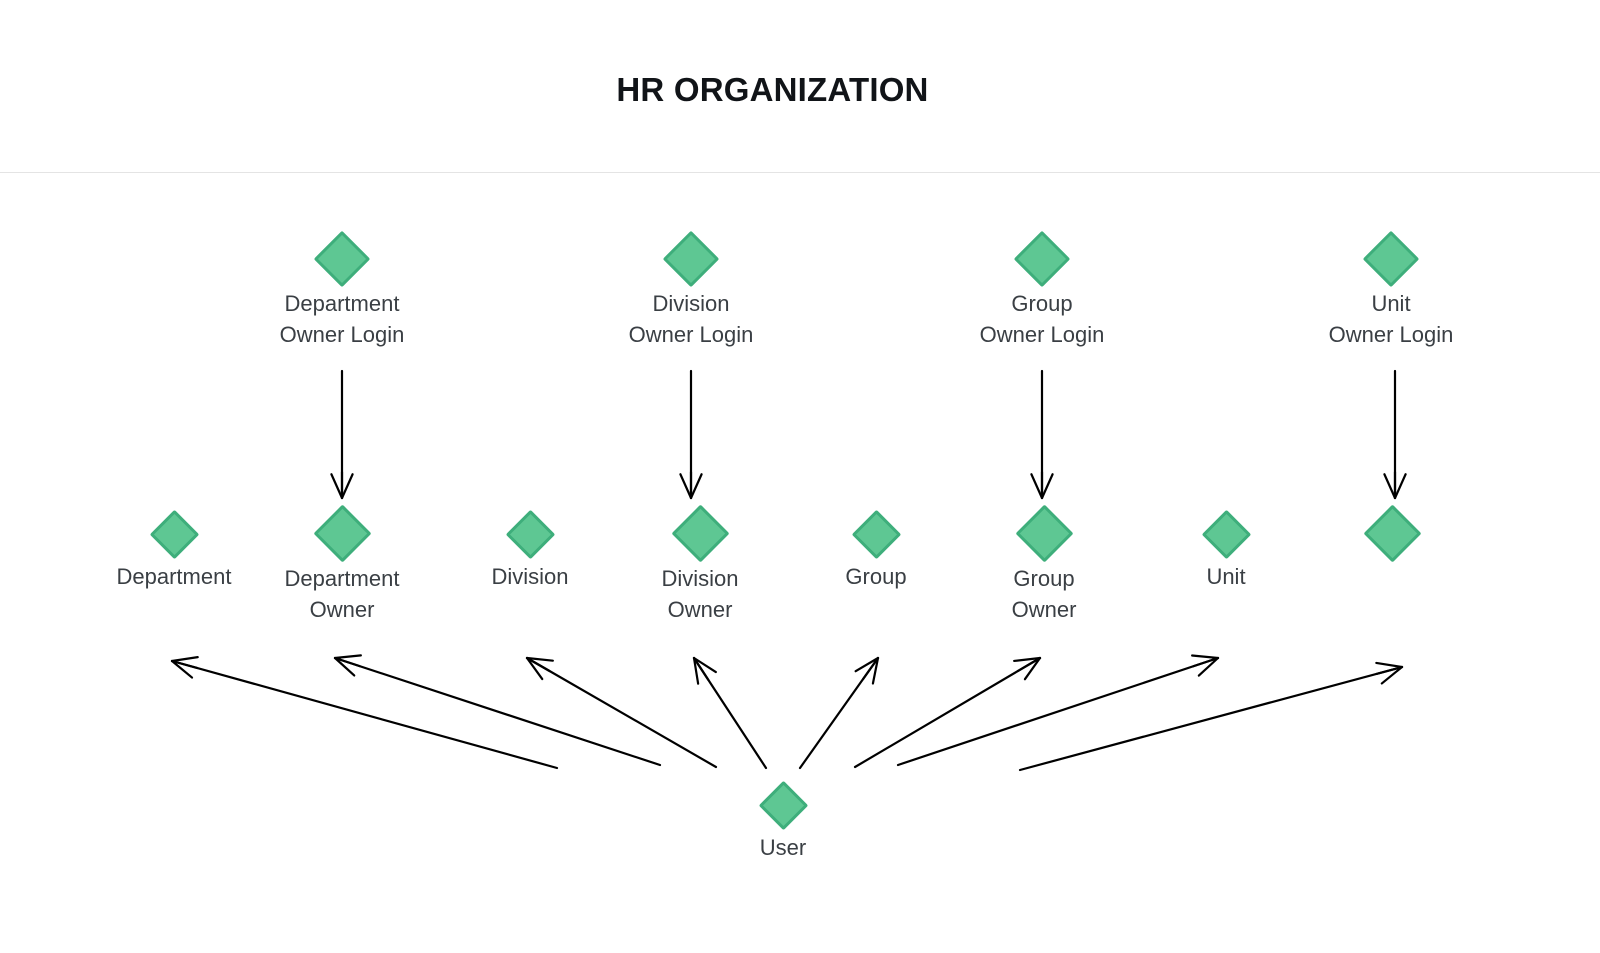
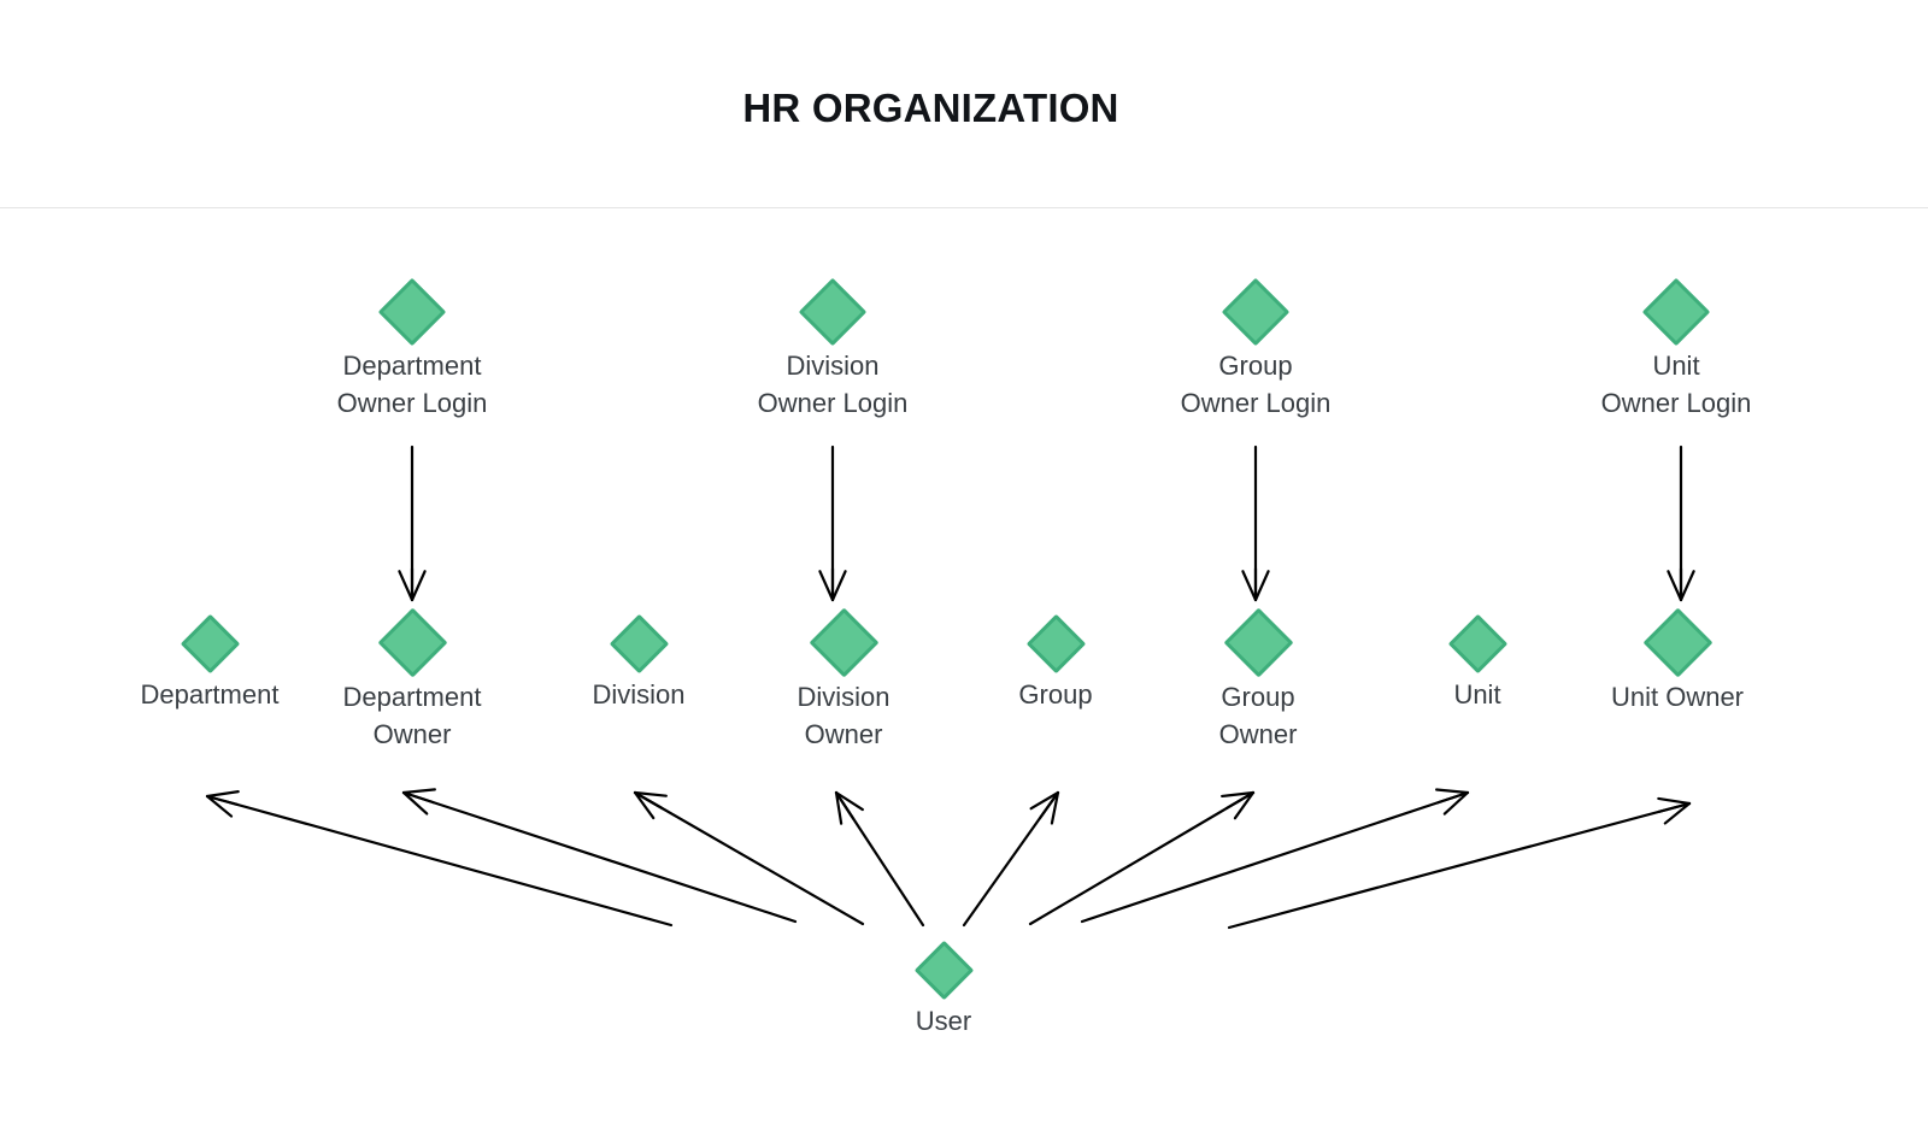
  HR ORGANIZATION
  Department
  Owner Login
  Division
  Owner Login
  Group
  Owner Login
  Unit
  Owner Login
  Department
  Department
  Owner
  Division
  Division
  Owner
  Group
  Group
  Owner
  Unit
+ Unit Owner
  User
